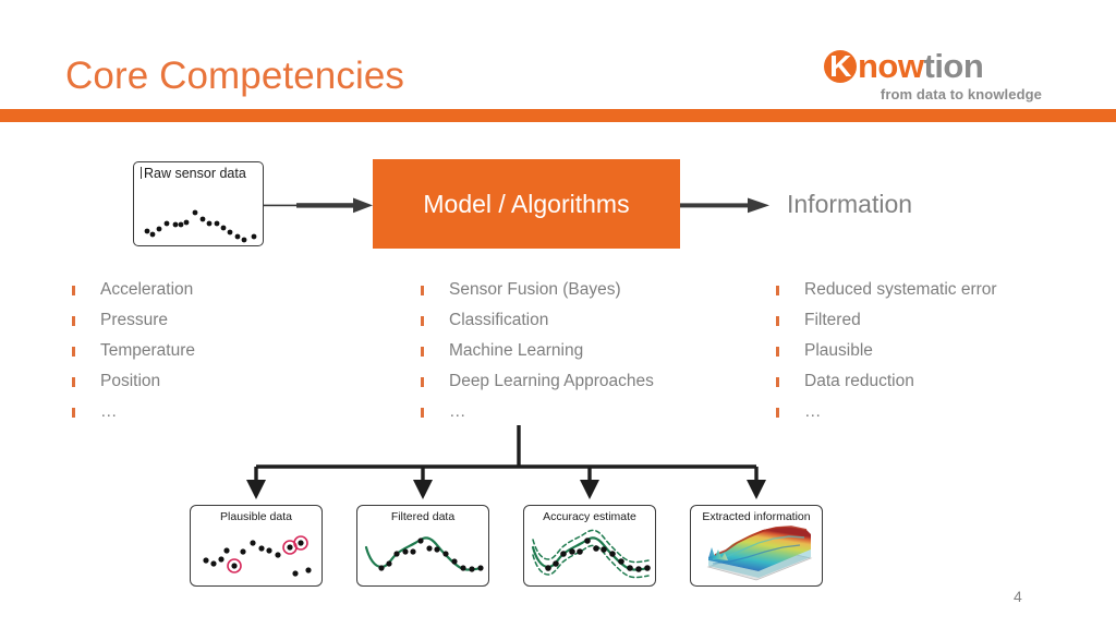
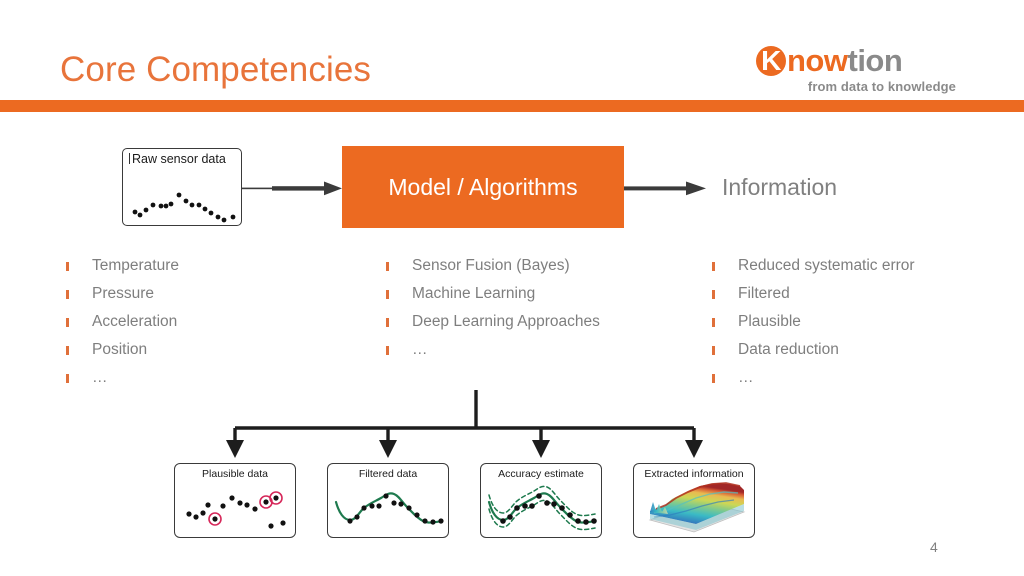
  Core Competencies
  K
  now
  tion
  from data to knowledge
  Raw sensor data
  Model / Algorithms
  Information
- Acceleration
+ Temperature
  Pressure
- Temperature
+ Acceleration
  Position
  …
  Sensor Fusion (Bayes)
- Classification
  Machine Learning
  Deep Learning Approaches
  …
  Reduced systematic error
  Filtered
  Plausible
  Data reduction
  …
  Plausible data
  Filtered data
  Accuracy estimate
  Extracted information
  4
